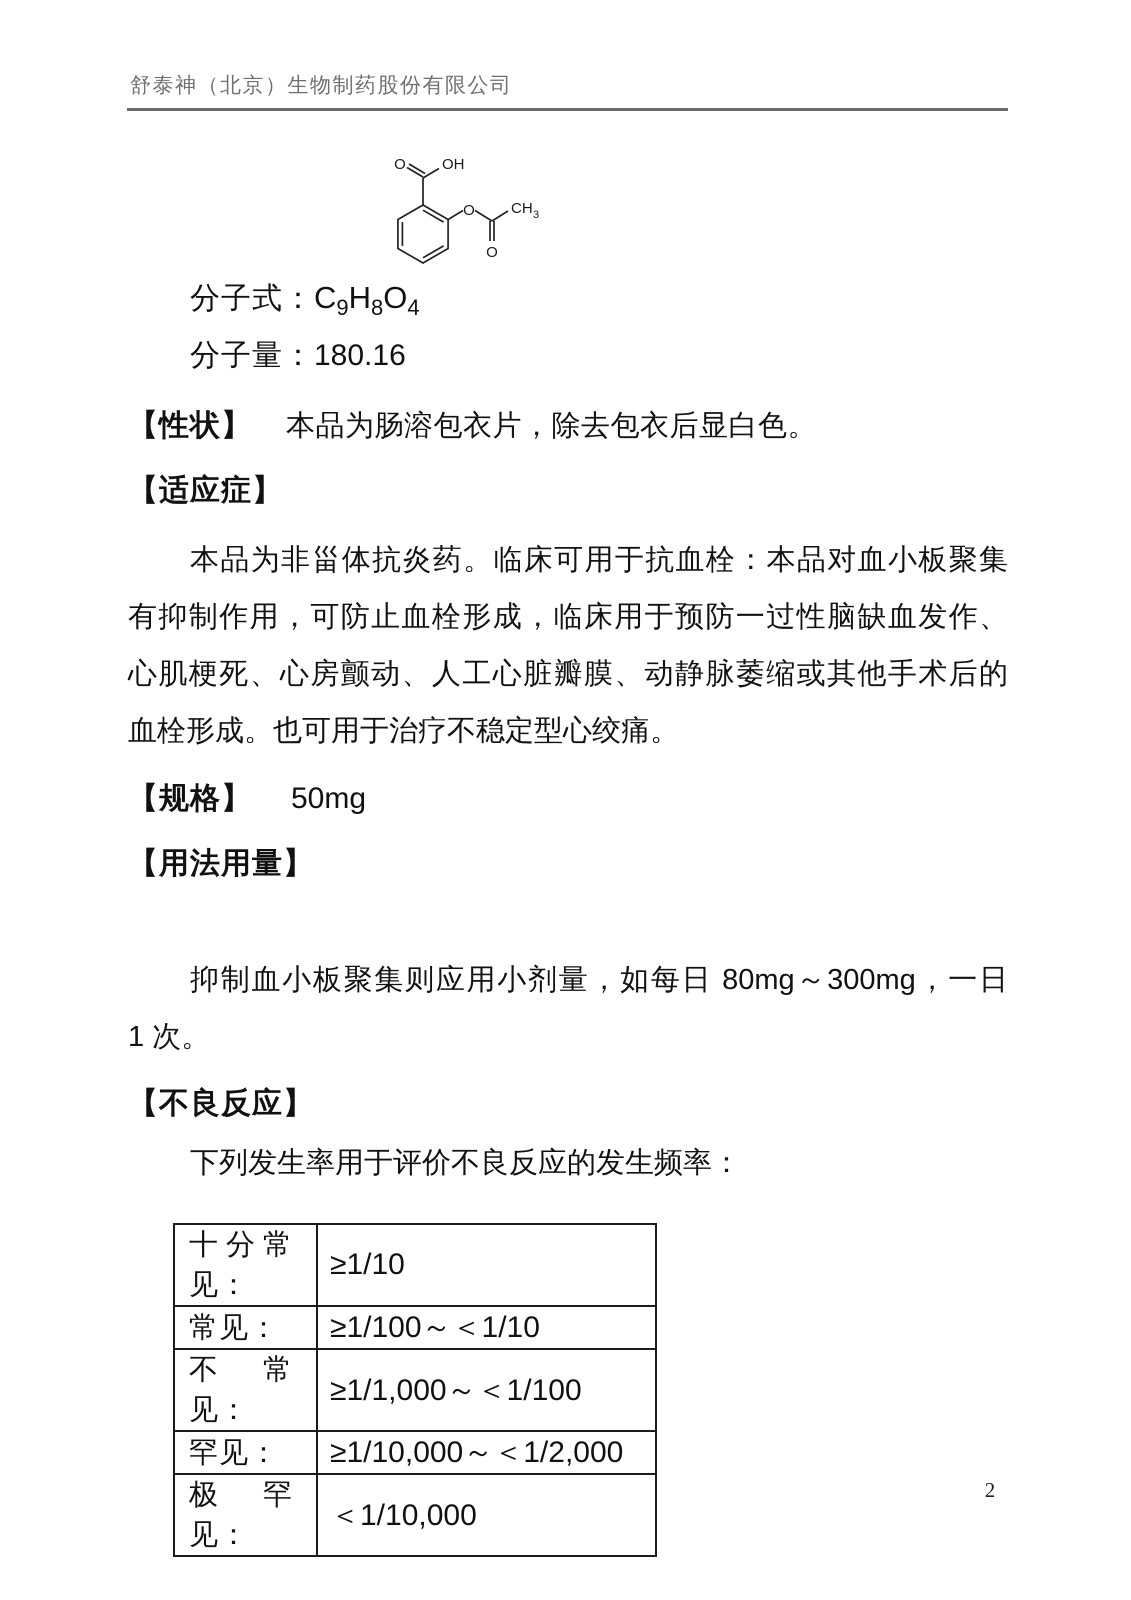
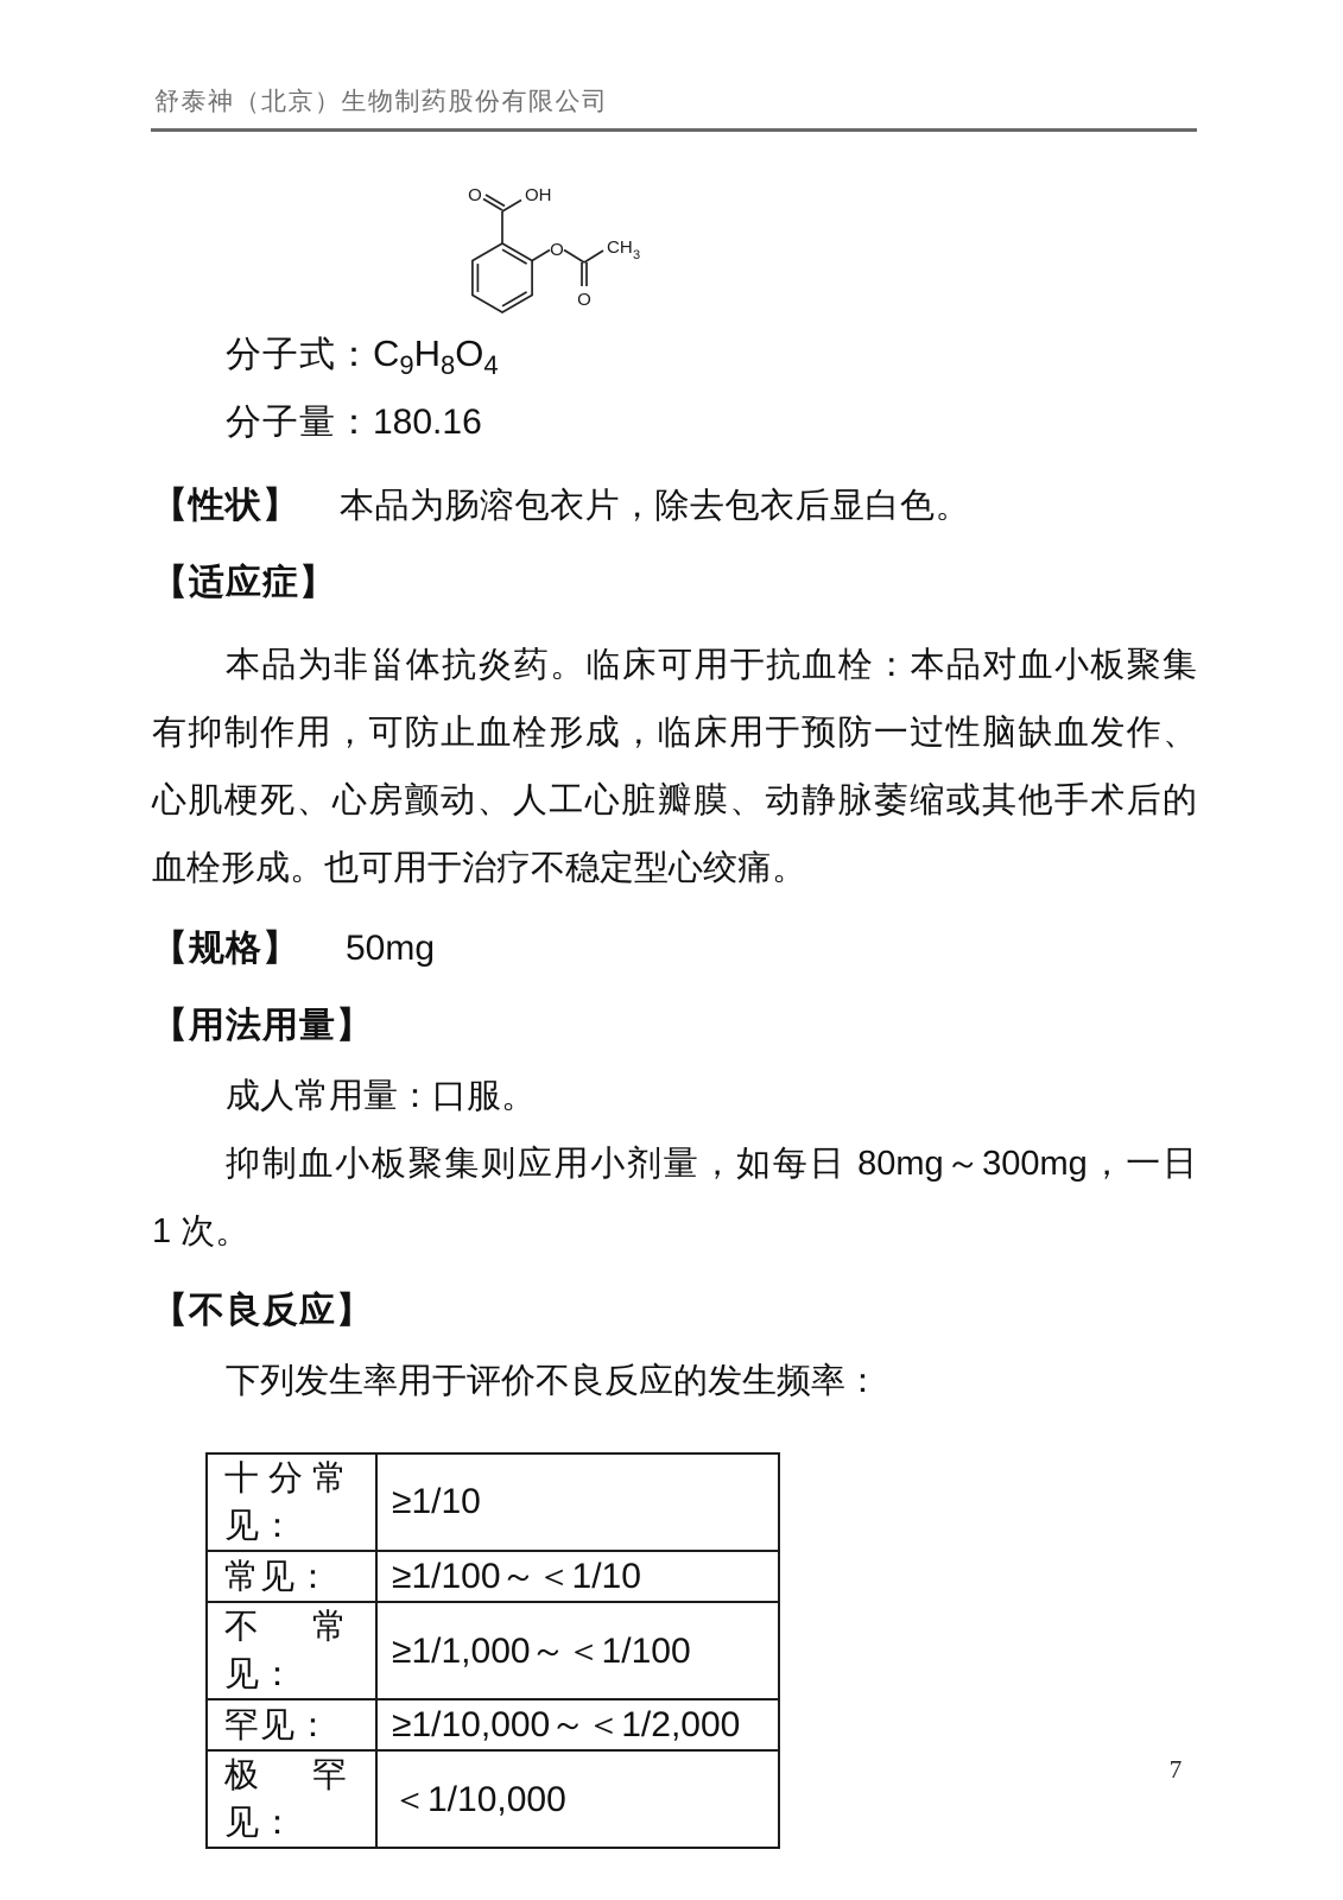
  舒泰神（北京）生物制药股份有限公司
  O
  OH
  O
  O
  CH
  3
  分子式：
  C9H8O4
  分子量：
  180.16
  【性状】
  本品为肠溶包衣片，除去包衣后显白色。
  【适应症】
  本品为非甾体抗炎药。临床可用于抗血栓：本品对血小板聚集
  有抑制作用，可防止血栓形成，临床用于预防一过性脑缺血发作、
  心肌梗死、心房颤动、人工心脏瓣膜、动静脉萎缩或其他手术后的
  血栓形成。也可用于治疗不稳定型心绞痛。
  【规格】
  50mg
  【用法用量】
+ 成人常用量：口服。
  抑制血小板聚集则应用小剂量，如每日 80mg～300mg，一日
  1 次。
  【不良反应】
  下列发生率用于评价不良反应的发生频率：
  十分常见：	≥1/10
  常见：	≥1/100～＜1/10
  不常见：	≥1/1,000～＜1/100
  罕见：	≥1/10,000～＜1/2,000
  极罕见：	＜1/10,000
- 2
+ 7
